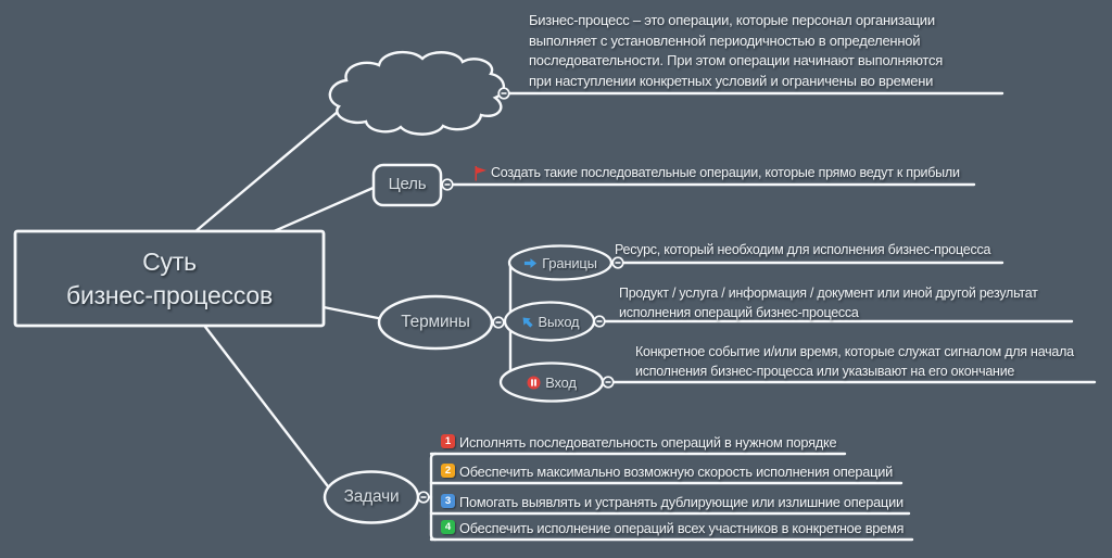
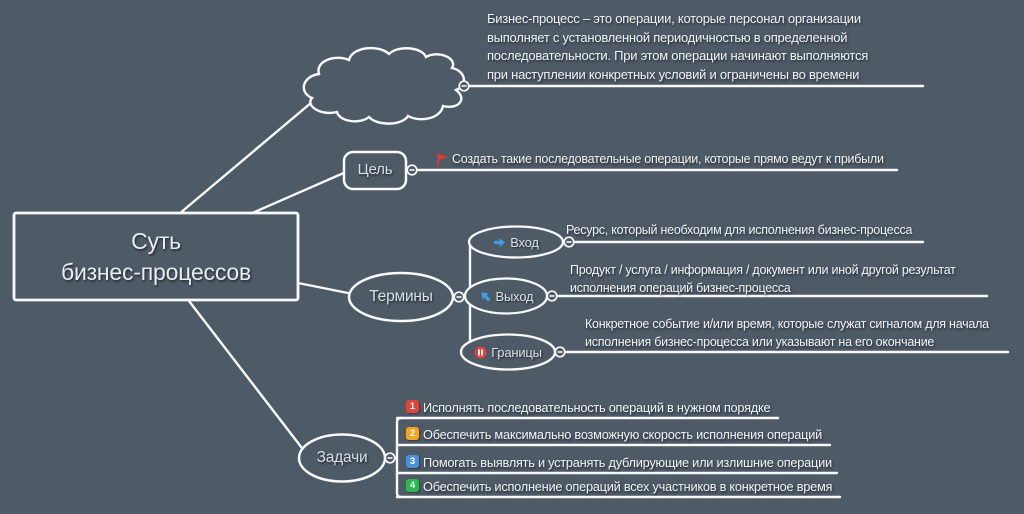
  Суть
  бизнес-процессов
  Бизнес-процесс – это операции, которые персонал организации
  выполняет с установленной периодичностью в определенной
  последовательности. При этом операции начинают выполняются
  при наступлении конкретных условий и ограничены во времени
  Цель
  Создать такие последовательные операции, которые прямо ведут к прибыли
  Термины
- Границы
+ Вход
  Ресурс, который необходим для исполнения бизнес-процесса
  Выход
  Продукт / услуга / информация / документ или иной другой результат
  исполнения операций бизнес-процесса
- Вход
+ Границы
  Конкретное событие и/или время, которые служат сигналом для начала
  исполнения бизнес-процесса или указывают на его окончание
  Задачи
  1
  Исполнять последовательность операций в нужном порядке
  2
  Обеспечить максимально возможную скорость исполнения операций
  3
  Помогать выявлять и устранять дублирующие или излишние операции
  4
  Обеспечить исполнение операций всех участников в конкретное время
